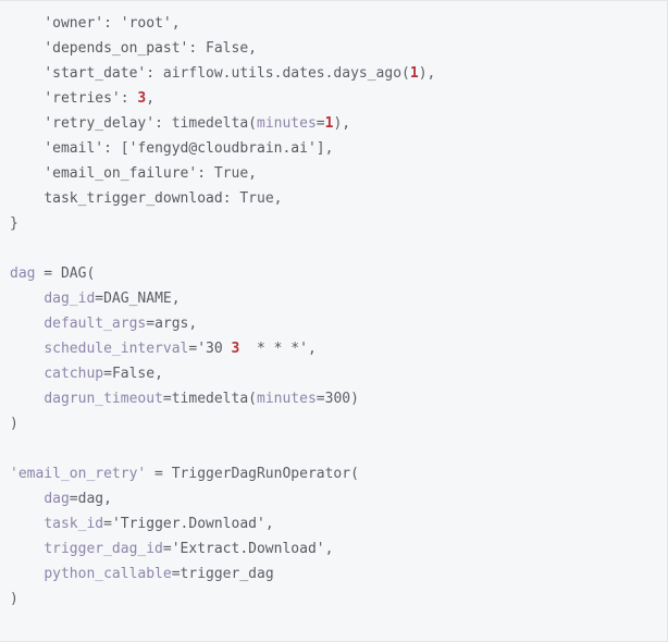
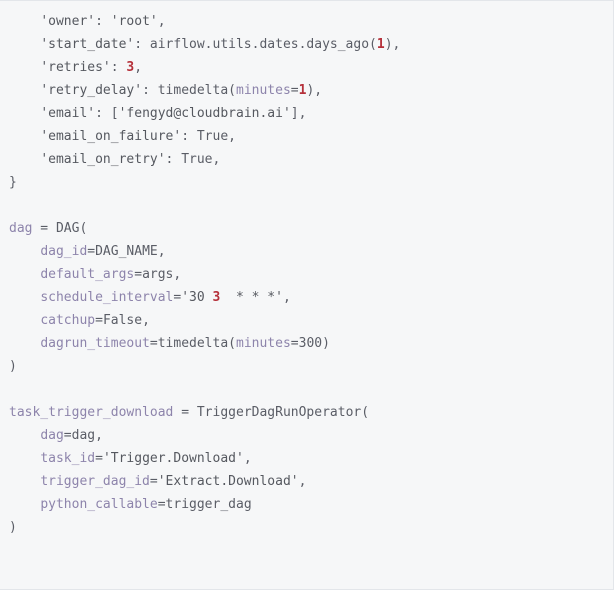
  'owner': 'root',
- 'depends_on_past': False,
  'start_date': airflow.utils.dates.days_ago(1),
  'retries': 3,
  'retry_delay': timedelta(minutes=1),
  'email': ['fengyd@cloudbrain.ai'],
  'email_on_failure': True,
- task_trigger_download: True,
+ 'email_on_retry': True,
  }
  dag = DAG(
  dag_id=DAG_NAME,
  default_args=args,
  schedule_interval='30 3 * * *',
  catchup=False,
  dagrun_timeout=timedelta(minutes=300)
  )
- 'email_on_retry' = TriggerDagRunOperator(
+ task_trigger_download = TriggerDagRunOperator(
  dag=dag,
  task_id='Trigger.Download',
  trigger_dag_id='Extract.Download',
  python_callable=trigger_dag
  )
